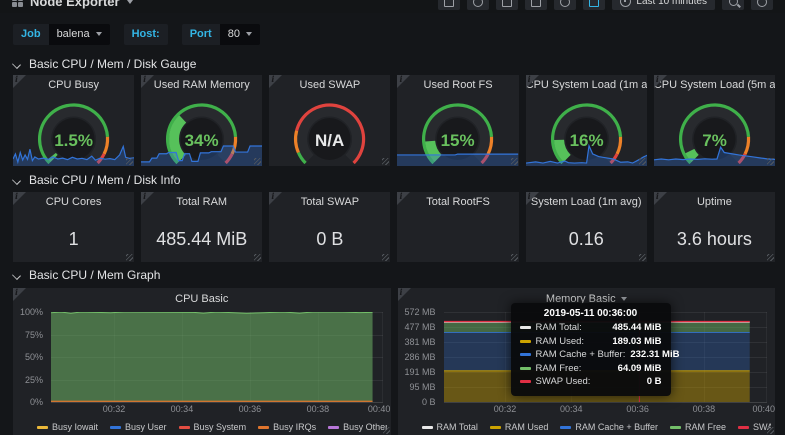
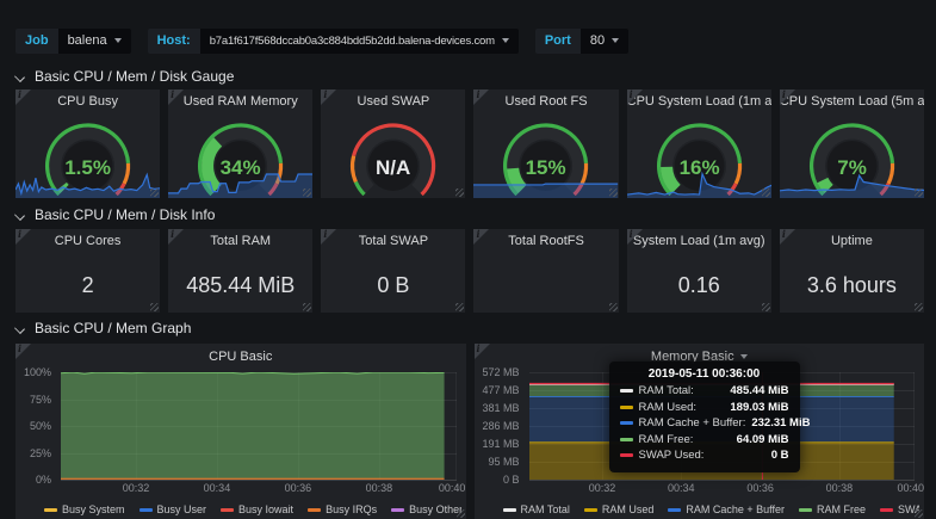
- Node Exporter
- Last 10 minutes
  Job
  balena
  Host:
+ b7a1f617f568dccab0a3c884bdd5b2dd.balena-devices.com
  Port
  80
  Basic CPU / Mem / Disk Gauge
  Basic CPU / Mem / Disk Info
  Basic CPU / Mem Graph
  i
  CPU Busy
  1.5%
  i
  Used RAM Memory
  34%
  i
  Used SWAP
  N/A
  i
  Used Root FS
  15%
  i
  CPU System Load (1m a
  16%
  i
  CPU System Load (5m a
  7%
  i
  CPU Cores
- 1
+ 2
  i
  Total RAM
  485.44 MiB
  i
  Total SWAP
  0 B
  i
  Total RootFS
  i
  System Load (1m avg)
  0.16
  i
  Uptime
  3.6 hours
  i
  CPU Basic
  100%
  75%
  50%
  25%
  0%
  00:32
  00:34
  00:36
  00:38
  00:40
- Busy Iowait
+ Busy System
  Busy User
- Busy System
+ Busy Iowait
  Busy IRQs
  Busy Oth
  i
  Memory Basic
  572 MB
  477 MB
  381 MB
  286 MB
  191 MB
  95 MB
  0 B
  00:32
  00:34
  00:36
  00:38
  00:40
  RAM Total
  RAM Used
  RAM Cache + Buffer
  RAM Free
  2019-05-11 00:36:00
  RAM Total:
  485.44 MiB
  RAM Used:
  189.03 MiB
  RAM Cache + Buffer:
  232.31 MiB
  RAM Free:
  64.09 MiB
  SWAP Used:
  0 B
